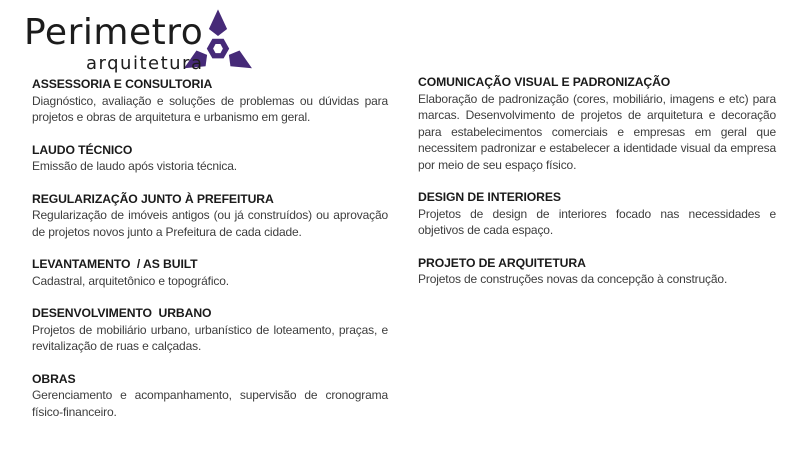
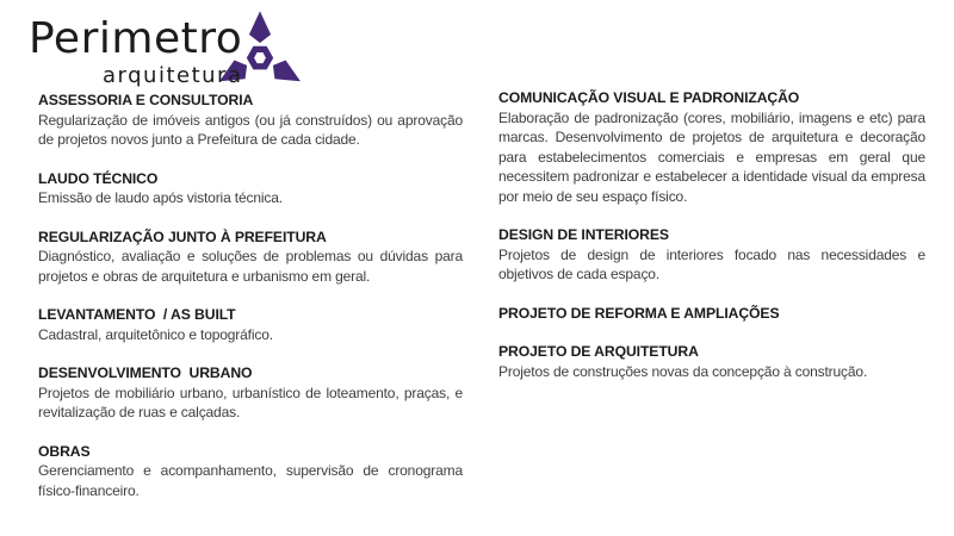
  Perimetro
  arquitetura
  ASSESSORIA E CONSULTORIA
- Diagnóstico, avaliação e soluções de problemas ou dúvidas para projetos e obras de arquitetura e urbanismo em geral.
+ Regularização de imóveis antigos (ou já construídos) ou aprovação de projetos novos junto a Prefeitura de cada cidade.
  LAUDO TÉCNICO
  Emissão de laudo após vistoria técnica.
  REGULARIZAÇÃO JUNTO À PREFEITURA
- Regularização de imóveis antigos (ou já construídos) ou aprovação de projetos novos junto a Prefeitura de cada cidade.
+ Diagnóstico, avaliação e soluções de problemas ou dúvidas para projetos e obras de arquitetura e urbanismo em geral.
  LEVANTAMENTO / AS BUILT
  Cadastral, arquitetônico e topográfico.
  DESENVOLVIMENTO URBANO
  Projetos de mobiliário urbano, urbanístico de loteamento, praças, e revitalização de ruas e calçadas.
  OBRAS
  Gerenciamento e acompanhamento, supervisão de cronograma físico-financeiro.
  COMUNICAÇÃO VISUAL E PADRONIZAÇÃO
  Elaboração de padronização (cores, mobiliário, imagens e etc) para marcas. Desenvolvimento de projetos de arquitetura e decoração para estabelecimentos comerciais e empresas em geral que necessitem padronizar e estabelecer a identidade visual da empresa por meio de seu espaço físico.
  DESIGN DE INTERIORES
  Projetos de design de interiores focado nas necessidades e objetivos de cada espaço.
+ PROJETO DE REFORMA E AMPLIAÇÕES
  PROJETO DE ARQUITETURA
  Projetos de construções novas da concepção à construção.
